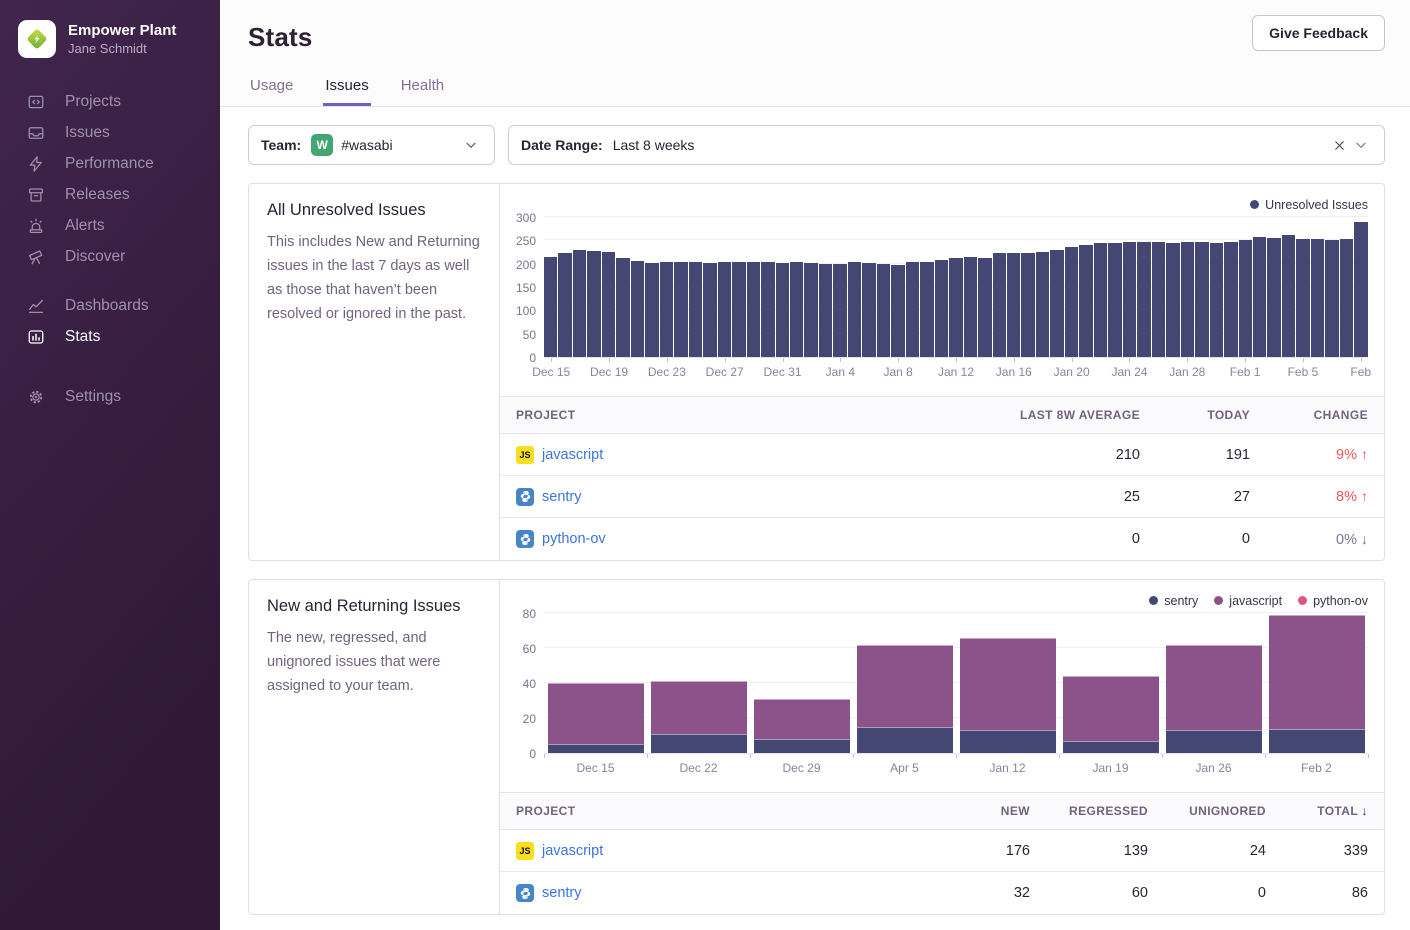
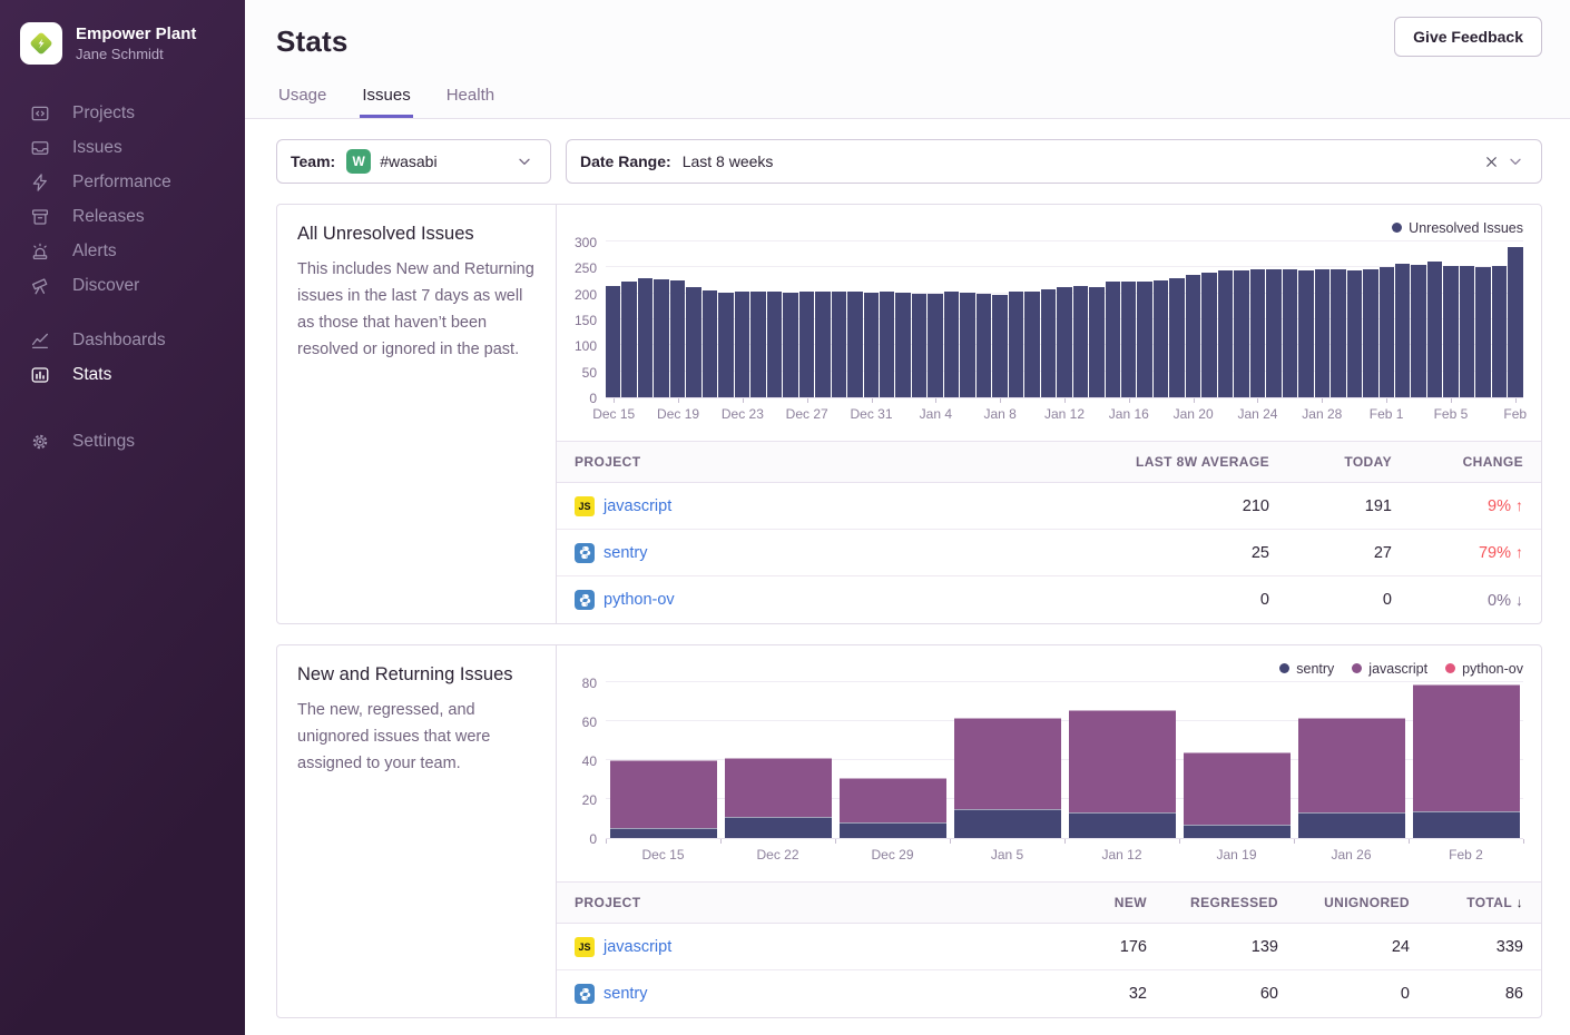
  Empower Plant
  Jane Schmidt
  Projects
  Issues
  Performance
  Releases
  Alerts
  Discover
  Dashboards
  Stats
  Settings
  Stats
  Give Feedback
  Usage
  Issues
  Health
  Team:
  W
  #wasabi
  Date Range:
  Last 8 weeks
  All Unresolved Issues
  This includes New and Returning issues in the last 7 days as well as those that haven’t been resolved or ignored in the past.
  Unresolved Issues
  0
  50
  100
  150
  200
  250
  300
  Dec 15
  Dec 19
  Dec 23
  Dec 27
  Dec 31
  Jan 4
  Jan 8
  Jan 12
  Jan 16
  Jan 20
  Jan 24
  Jan 28
  Feb 1
  Feb 5
  Feb
  PROJECT
  LAST 8W AVERAGE
  TODAY
  CHANGE
  JS
  javascript
  210
  191
  9% ↑
  sentry
  25
  27
- 8% ↑
+ 79% ↑
  python-ov
  0
  0
  0% ↓
  New and Returning Issues
  The new, regressed, and unignored issues that were assigned to your team.
  sentry
  javascript
  python-ov
  0
  20
  40
  60
  80
  Dec 15
  Dec 22
  Dec 29
- Apr 5
+ Jan 5
  Jan 12
  Jan 19
  Jan 26
  Feb 2
  PROJECT
  NEW
  REGRESSED
  UNIGNORED
  TOTAL ↓
  JS
  javascript
  176
  139
  24
  339
  sentry
  32
  60
  0
  86
